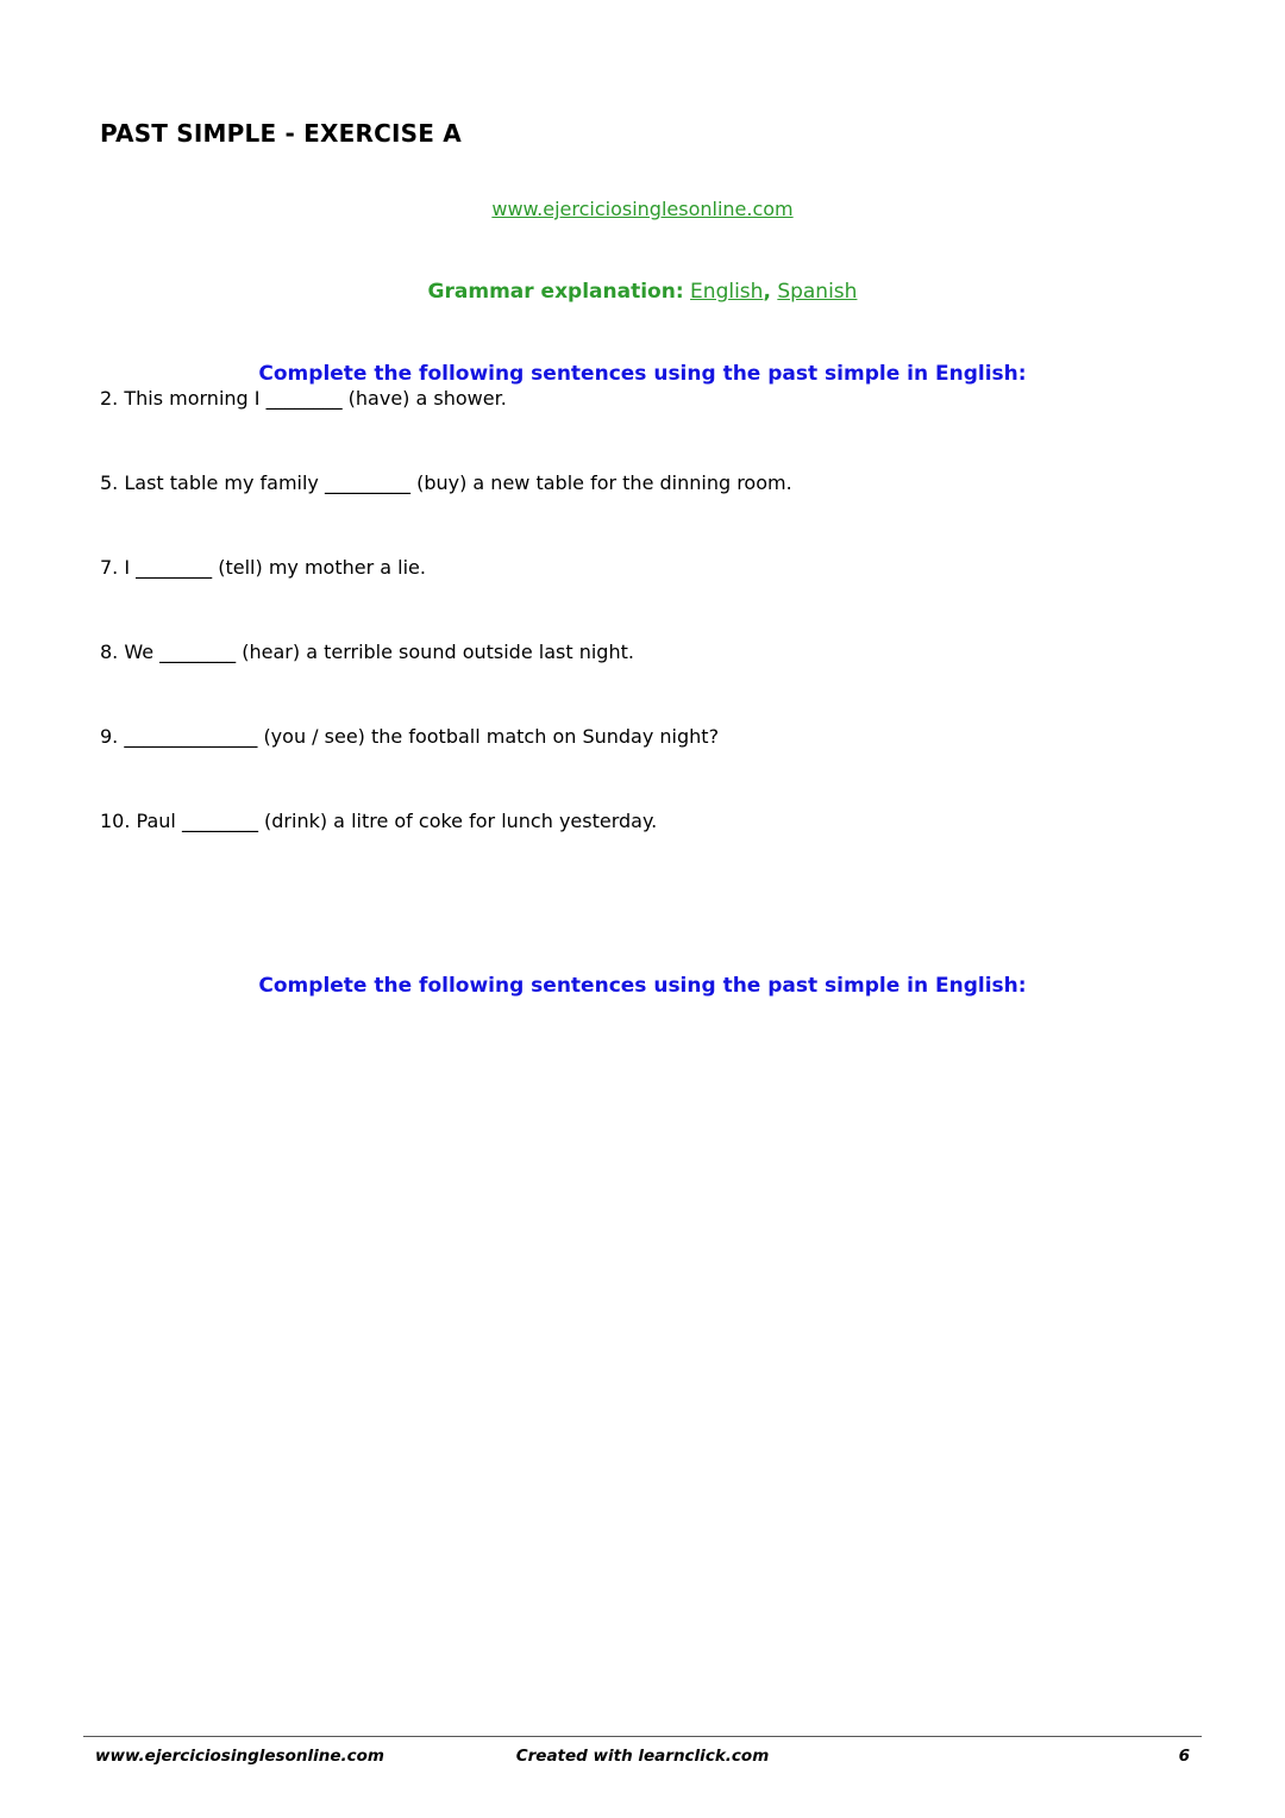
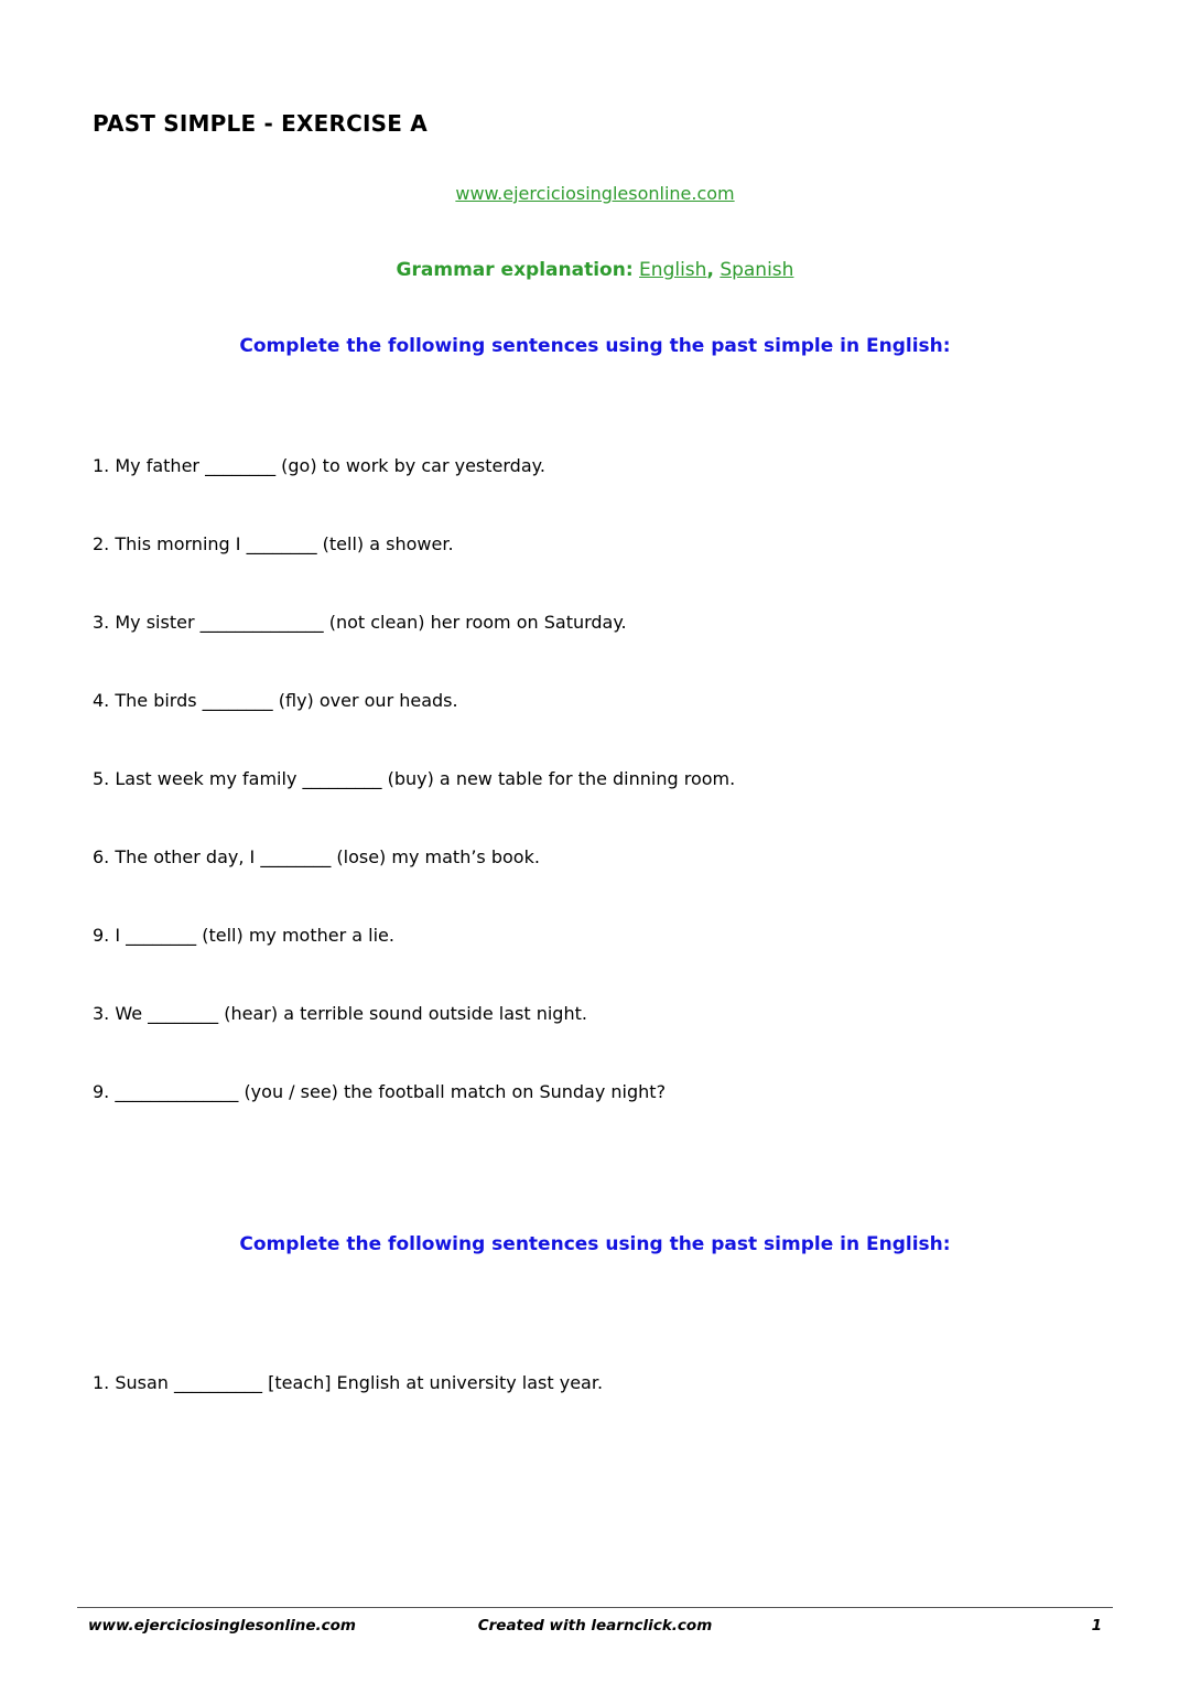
  PAST SIMPLE - EXERCISE A
  www.ejerciciosinglesonline.com
  Grammar explanation: English, Spanish
  Complete the following sentences using the past simple in English:
+ 1. My father ________ (go) to work by car yesterday.
- 2. This morning I ________ (have) a shower.
+ 2. This morning I ________ (tell) a shower.
+ 3. My sister ______________ (not clean) her room on Saturday.
+ 4. The birds ________ (fly) over our heads.
- 5. Last table my family _________ (buy) a new table for the dinning room.
+ 5. Last week my family _________ (buy) a new table for the dinning room.
+ 6. The other day, I ________ (lose) my math’s book.
- 7. I ________ (tell) my mother a lie.
+ 9. I ________ (tell) my mother a lie.
- 8. We ________ (hear) a terrible sound outside last night.
+ 3. We ________ (hear) a terrible sound outside last night.
  9. ______________ (you / see) the football match on Sunday night?
- 10. Paul ________ (drink) a litre of coke for lunch yesterday.
  Complete the following sentences using the past simple in English:
+ 1. Susan __________ [teach] English at university last year.
  www.ejerciciosinglesonline.com
  Created with learnclick.com
- 6
+ 1
